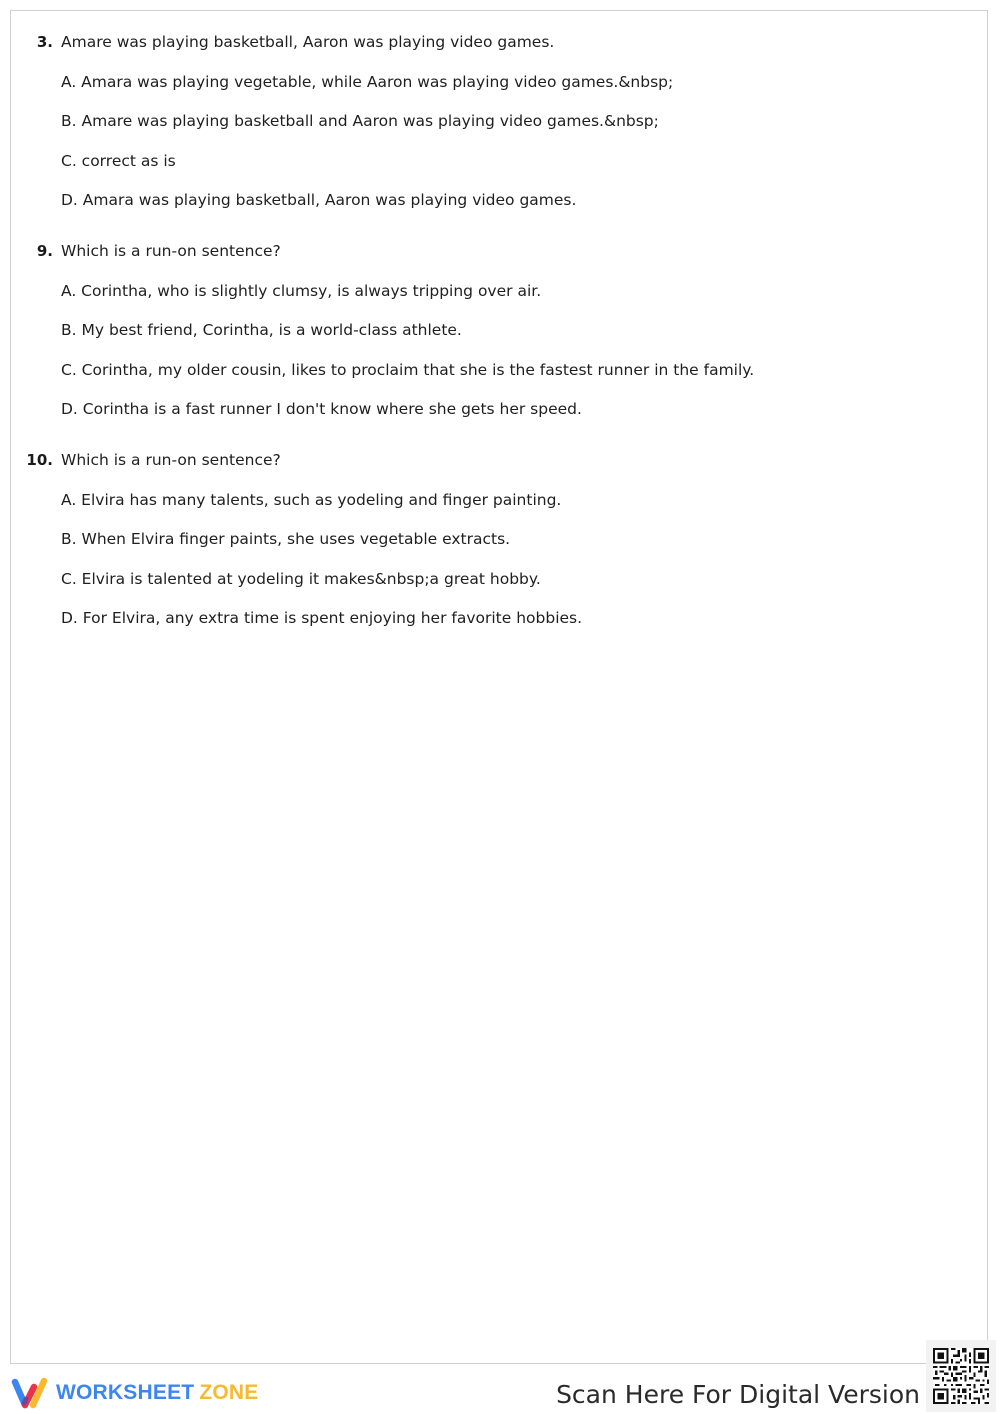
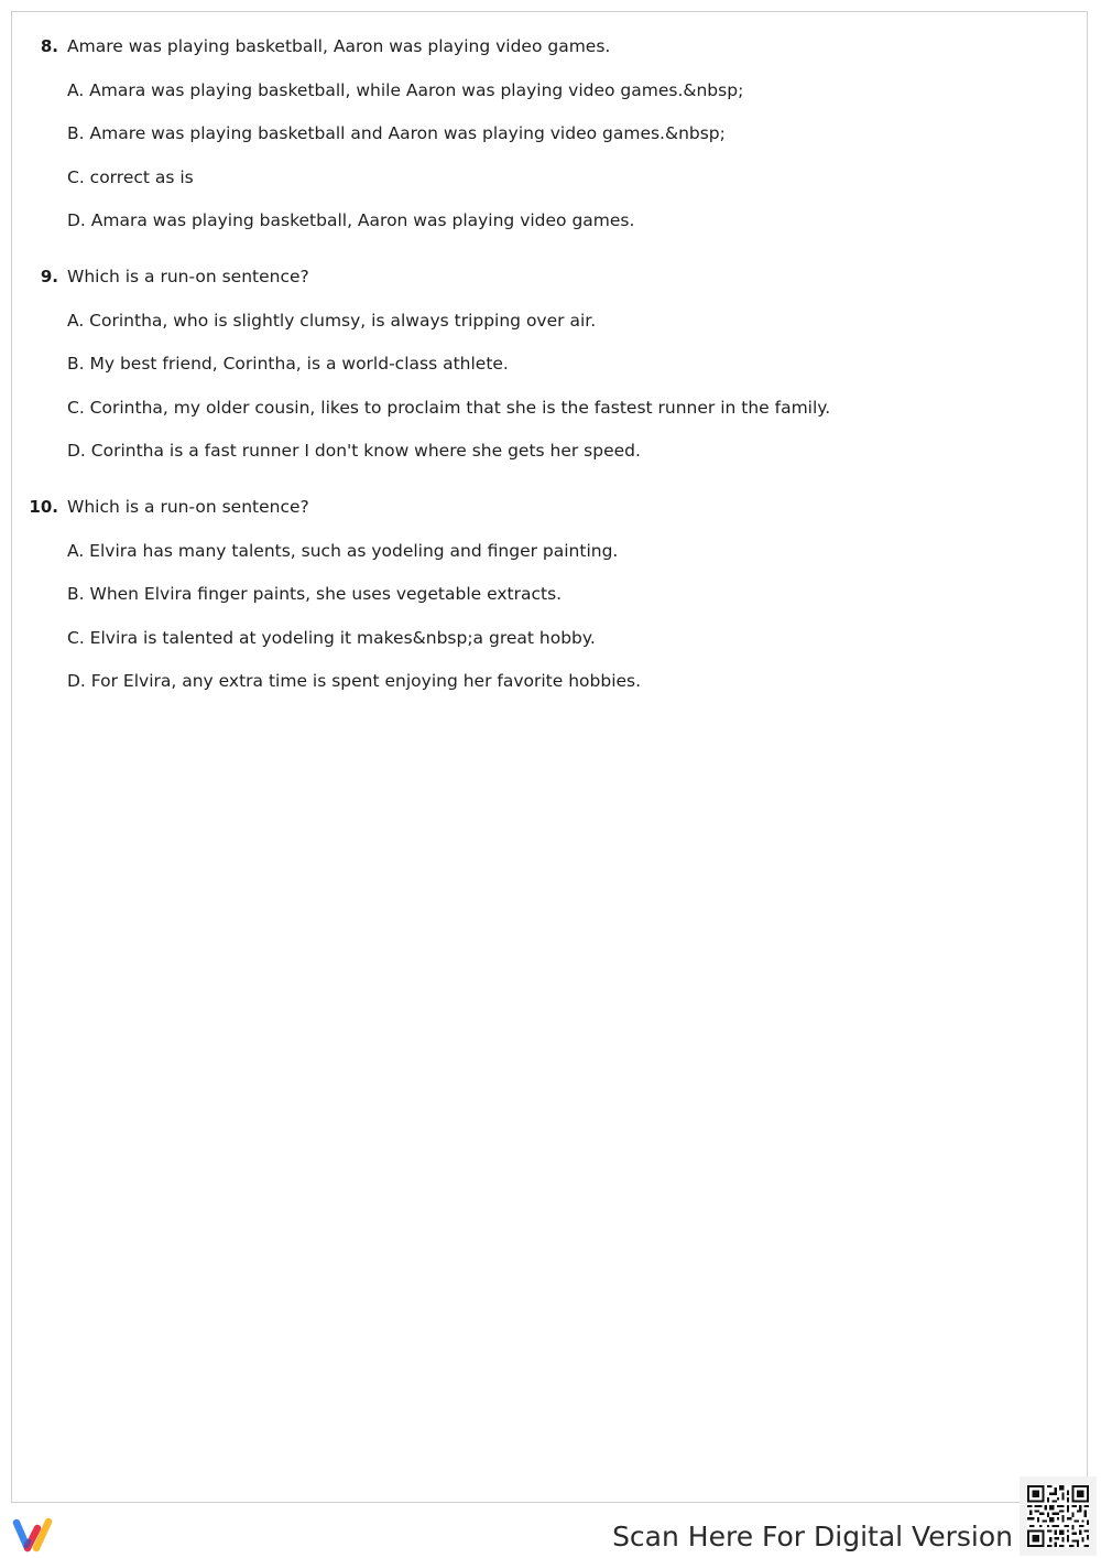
- 3.
+ 8.
  Amare was playing basketball, Aaron was playing video games.
- A. Amara was playing vegetable, while Aaron was playing video games.&nbsp;
+ A. Amara was playing basketball, while Aaron was playing video games.&nbsp;
  B. Amare was playing basketball and Aaron was playing video games.&nbsp;
  C. correct as is
  D. Amara was playing basketball, Aaron was playing video games.
  9.
  Which is a run-on sentence?
  A. Corintha, who is slightly clumsy, is always tripping over air.
  B. My best friend, Corintha, is a world-class athlete.
  C. Corintha, my older cousin, likes to proclaim that she is the fastest runner in the family.
  D. Corintha is a fast runner I don't know where she gets her speed.
  10.
  Which is a run-on sentence?
  A. Elvira has many talents, such as yodeling and finger painting.
  B. When Elvira finger paints, she uses vegetable extracts.
  C. Elvira is talented at yodeling it makes&nbsp;a great hobby.
  D. For Elvira, any extra time is spent enjoying her favorite hobbies.
- WORKSHEET ZONE
  Scan Here For Digital Version
